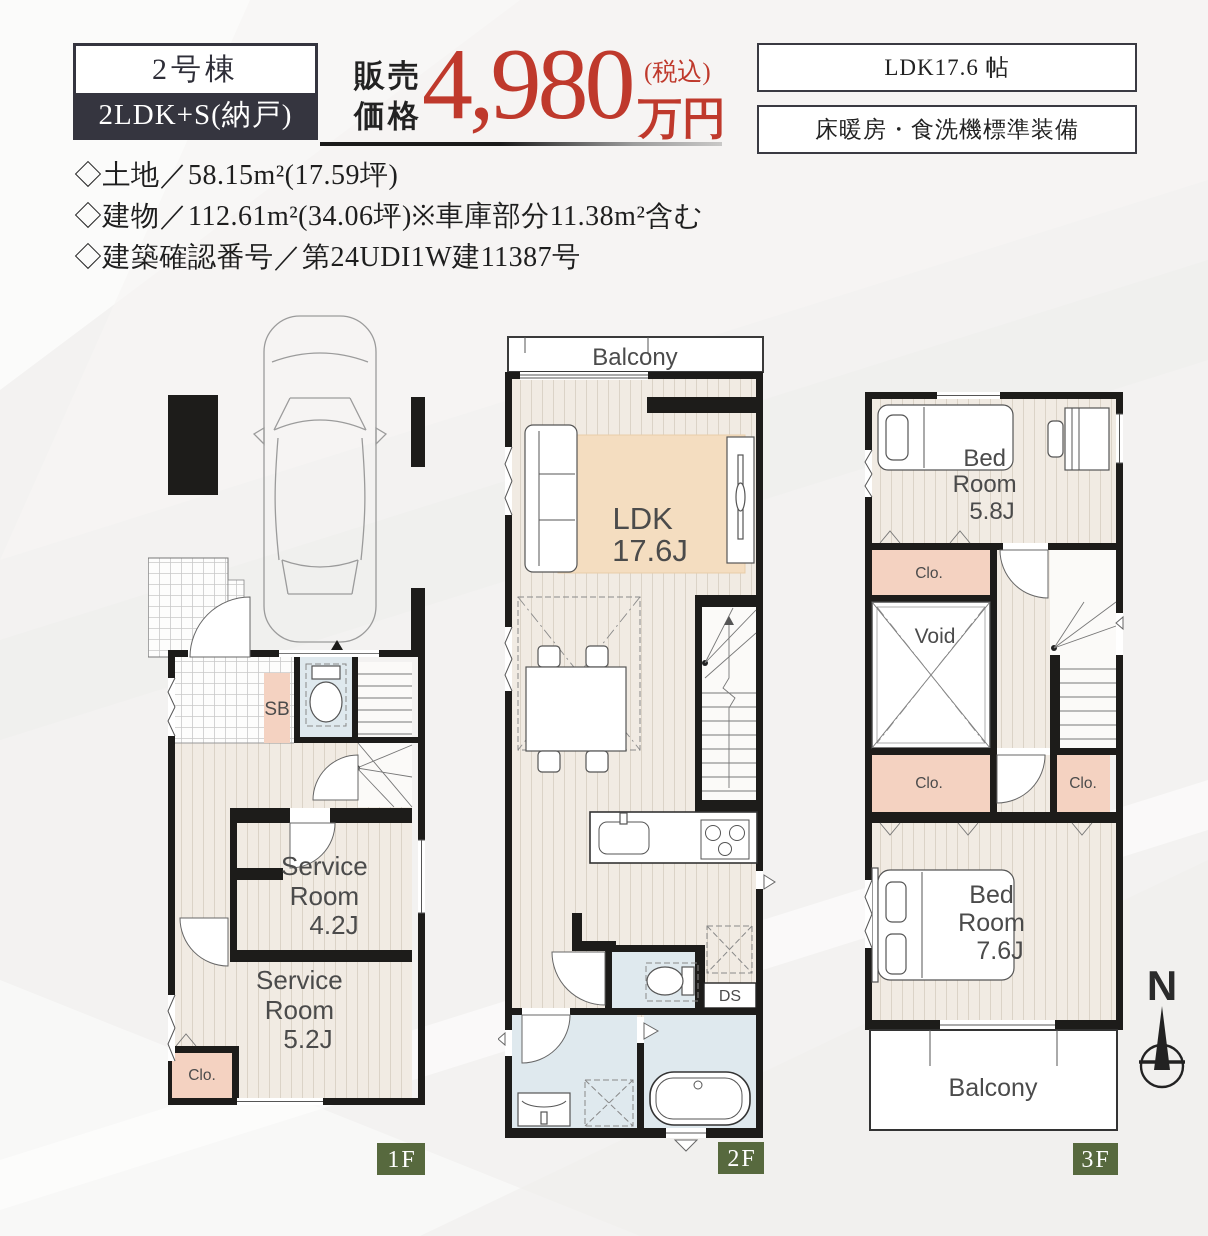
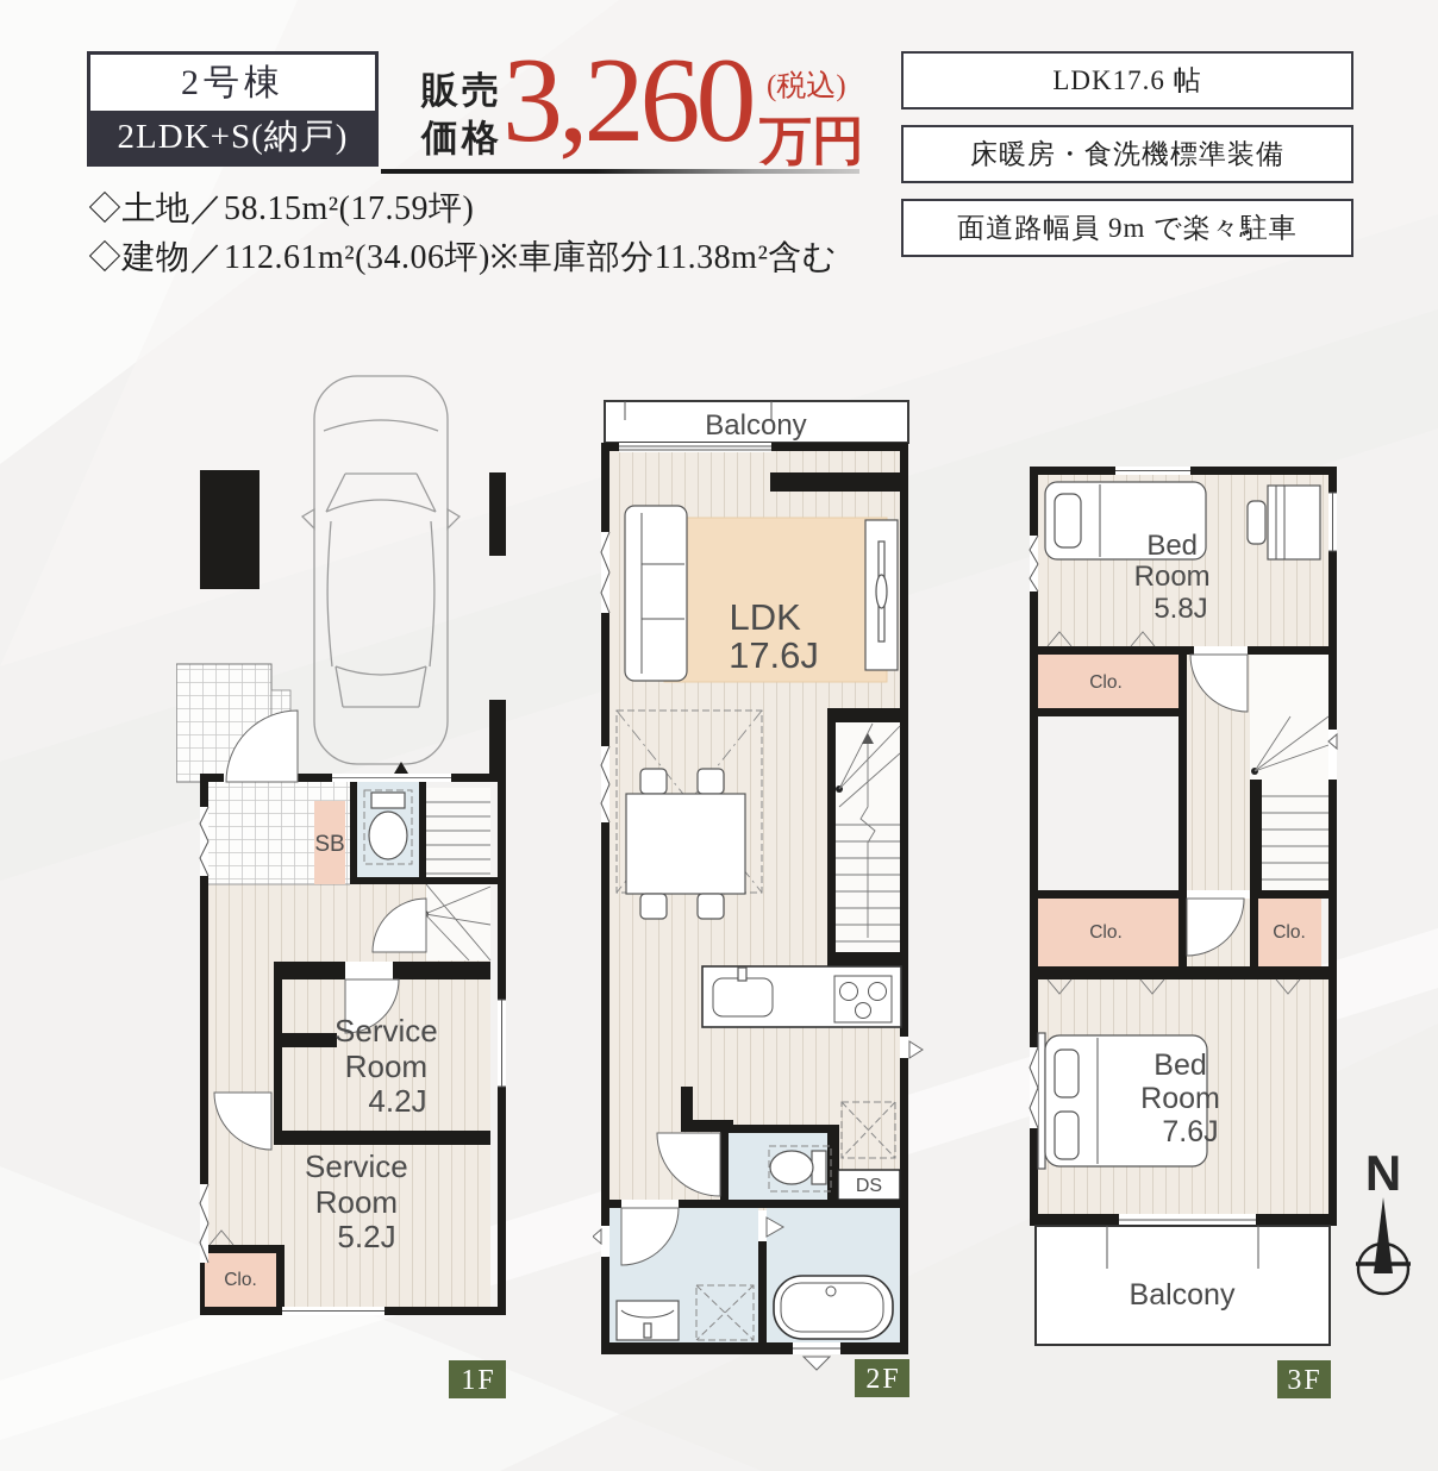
  2号棟
  2LDK+S(納戸)
  販売
  価格
- 4,980
+ 3,260
  (税込)
  万円
  ◇土地／58.15m²(17.59坪)
  ◇建物／112.61m²(34.06坪)※車庫部分11.38m²含む
- ◇建築確認番号／第24UDI1W建11387号
  LDK17.6 帖
  床暖房・食洗機標準装備
+ 面道路幅員 9m で楽々駐車
  SB
  Clo.
  Service Room 4.2J
  Service Room 5.2J
  1F
  Balcony
  DS
  LDK 17.6J
  2F
  Clo.
- Void
  Clo.
  Clo.
  Balcony
  Bed Room 5.8J
  Bed Room 7.6J
  3F
  N
